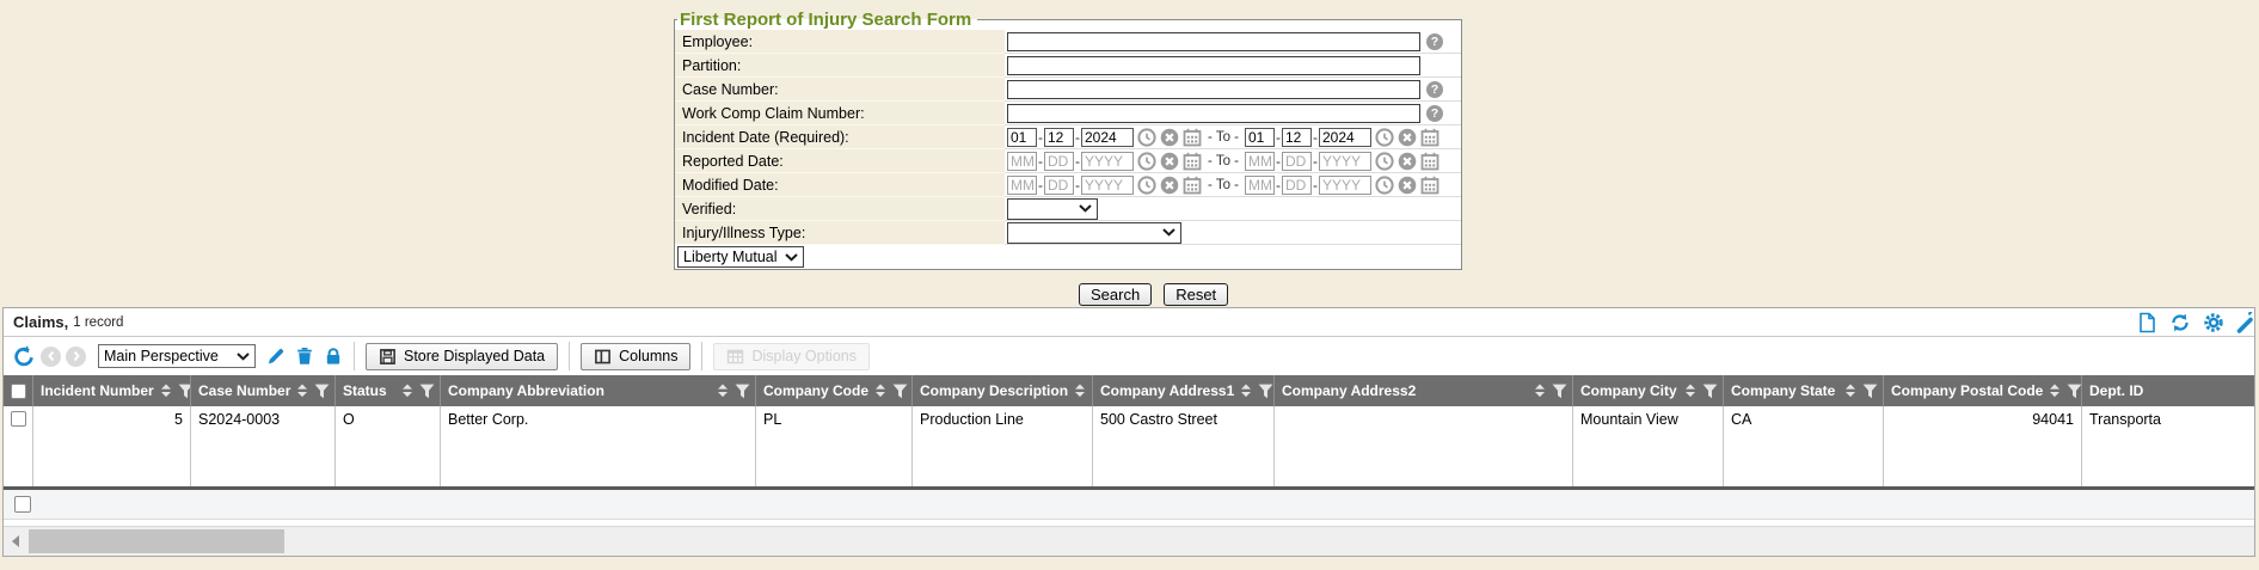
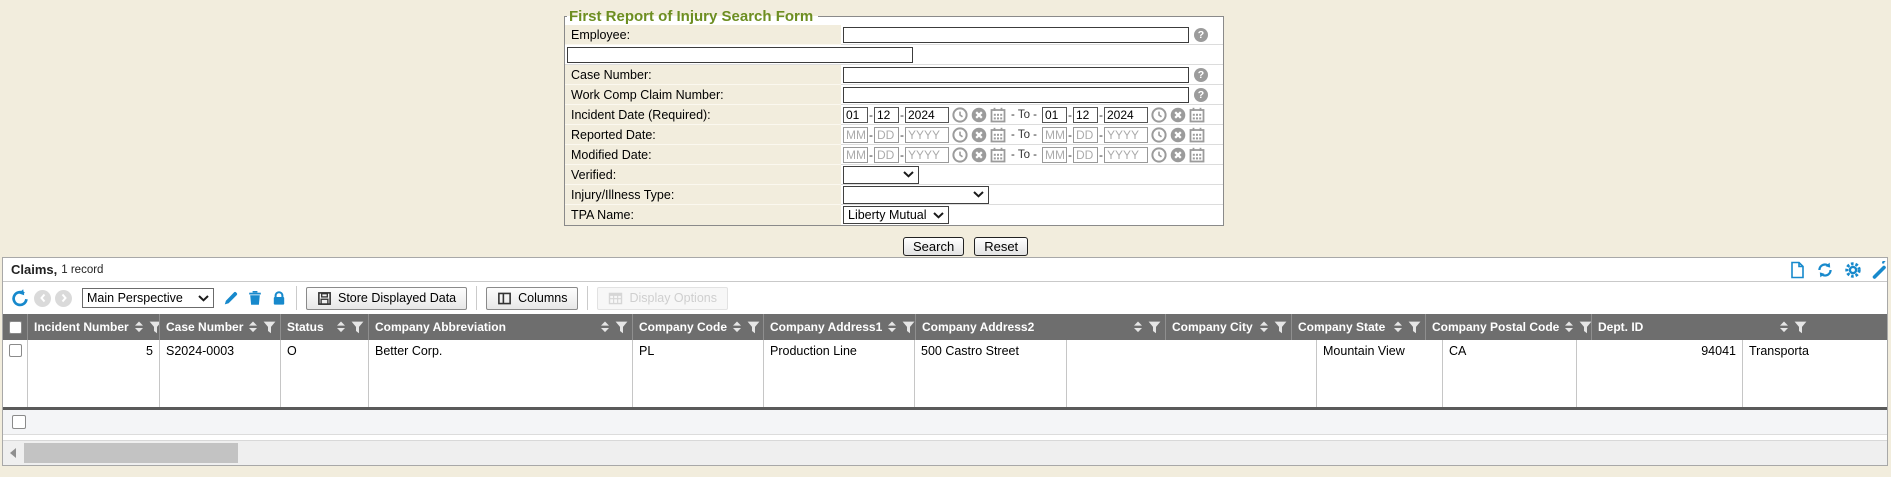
  First Report of Injury Search Form
  Employee:
  ?
- Partition:
  Case Number:
  ?
  Work Comp Claim Number:
  ?
  Incident Date (Required):
  01
  -
  12
  -
  2024
  - To -
  01
  -
  12
  -
  2024
  Reported Date:
  MM
  -
  DD
  -
  YYYY
  - To -
  MM
  -
  DD
  -
  YYYY
  Modified Date:
  MM
  -
  DD
  -
  YYYY
  - To -
  MM
  -
  DD
  -
  YYYY
  Verified:
  Injury/Illness Type:
+ TPA Name:
  Liberty Mutual
  Search
  Reset
  Claims,
  1 record
  Main Perspective
  Store Displayed Data
  Columns
  Display Options
  Incident Number
  Case Number
  Status
  Company Abbreviation
  Company Code
- Company Description
  Company Address1
  Company Address2
  Company City
  Company State
  Company Postal Code
  Dept. ID
  5
  S2024-0003
  O
  Better Corp.
  PL
  Production Line
  500 Castro Street
  Mountain View
  CA
  94041
  Transporta
